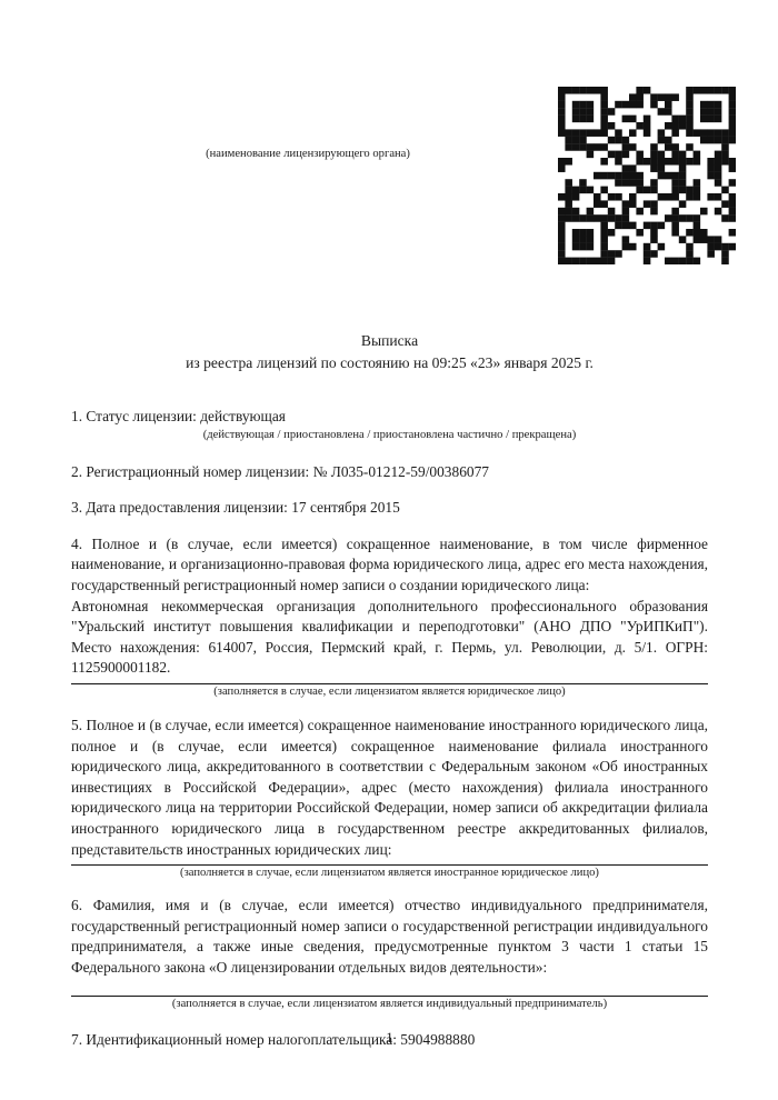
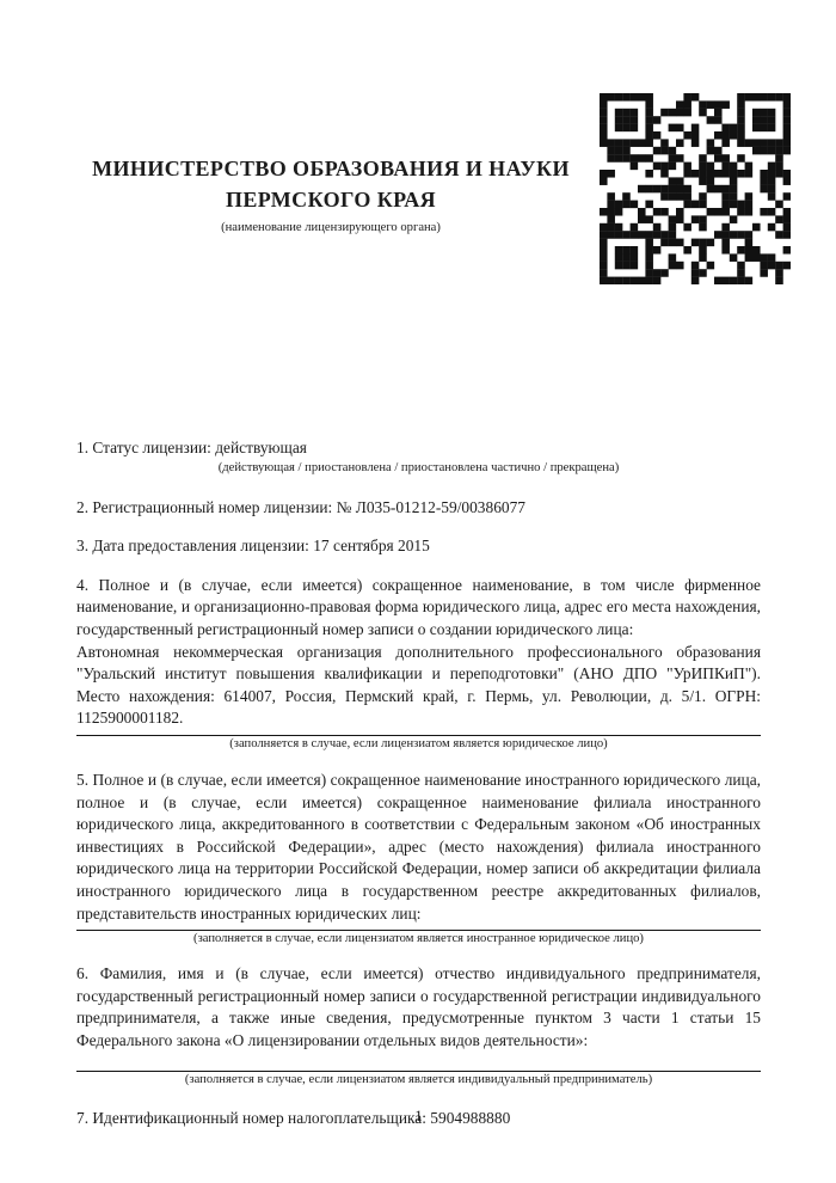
+ МИНИСТЕРСТВО ОБРАЗОВАНИЯ И НАУКИ
+ ПЕРМСКОГО КРАЯ
  (наименование лицензирующего органа)
- Выписка
- из реестра лицензий по состоянию на 09:25 «23» января 2025 г.
  1. Статус лицензии: действующая
  (действующая / приостановлена / приостановлена частично / прекращена)
  2. Регистрационный номер лицензии: № Л035-01212-59/00386077
  3. Дата предоставления лицензии: 17 сентября 2015
  4. Полное и (в случае, если имеется) сокращенное наименование, в том числе фирменное наименование, и организационно-правовая форма юридического лица, адрес его места нахождения, государственный регистрационный номер записи о создании юридического лица:
  Автономная некоммерческая организация дополнительного профессионального образования "Уральский институт повышения квалификации и переподготовки" (АНО ДПО "УрИПКиП"). Место нахождения: 614007, Россия, Пермский край, г. Пермь, ул. Революции, д. 5/1. ОГРН: 1125900001182.
  (заполняется в случае, если лицензиатом является юридическое лицо)
  5. Полное и (в случае, если имеется) сокращенное наименование иностранного юридического лица, полное и (в случае, если имеется) сокращенное наименование филиала иностранного юридического лица, аккредитованного в соответствии с Федеральным законом «Об иностранных инвестициях в Российской Федерации», адрес (место нахождения) филиала иностранного юридического лица на территории Российской Федерации, номер записи об аккредитации филиала иностранного юридического лица в государственном реестре аккредитованных филиалов, представительств иностранных юридических лиц:
  (заполняется в случае, если лицензиатом является иностранное юридическое лицо)
  6. Фамилия, имя и (в случае, если имеется) отчество индивидуального предпринимателя, государственный регистрационный номер записи о государственной регистрации индивидуального предпринимателя, а также иные сведения, предусмотренные пунктом 3 части 1 статьи 15 Федерального закона «О лицензировании отдельных видов деятельности»:
  (заполняется в случае, если лицензиатом является индивидуальный предприниматель)
  7. Идентификационный номер налогоплательщика: 5904988880
  1
